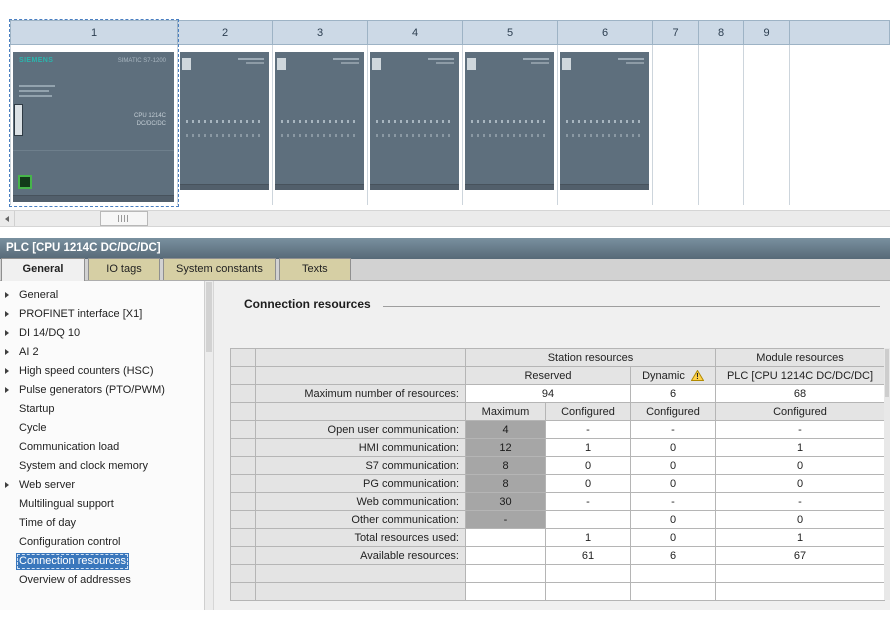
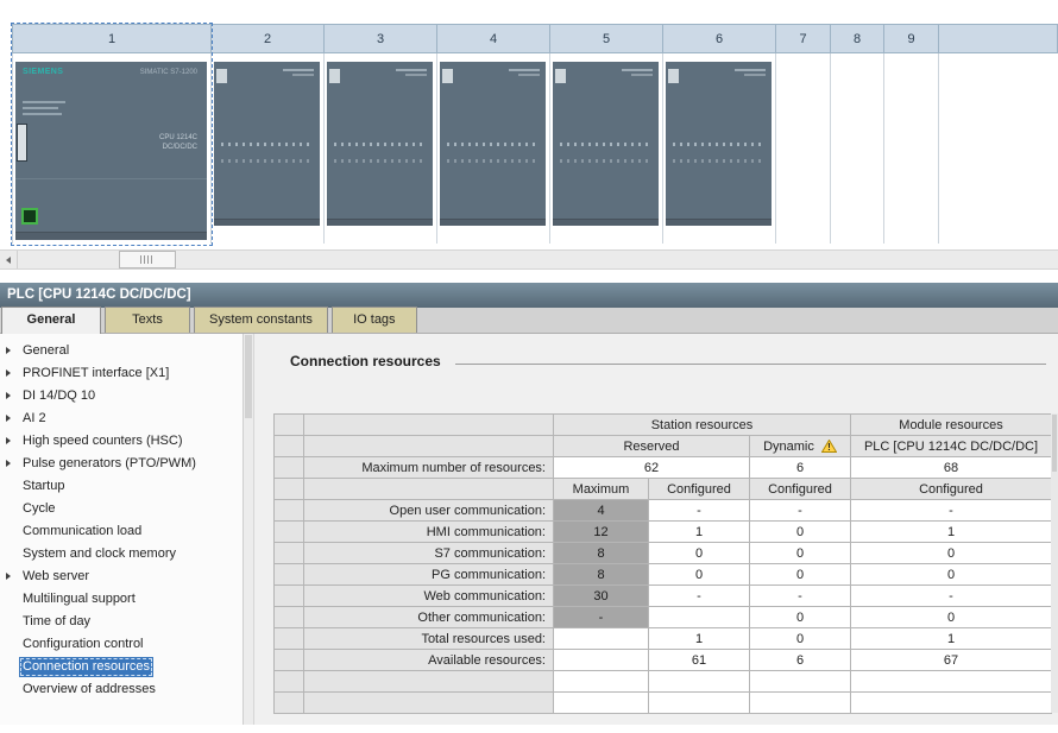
  1
  2
  3
  4
  5
  6
  7
  8
  9
  PLC [CPU 1214C DC/DC/DC]
  General
- IO tags
+ Texts
  System constants
- Texts
+ IO tags
  General
  PROFINET interface [X1]
  DI 14/DQ 10
  AI 2
  High speed counters (HSC)
  Pulse generators (PTO/PWM)
  Startup
  Cycle
  Communication load
  System and clock memory
  Web server
  Multilingual support
  Time of day
  Configuration control
  Connection resources
  Overview of addresses
  Connection resources
  		Station resources	Module resources
  		Reserved	Dynamic !	PLC [CPU 1214C DC/DC/DC]
- 	Maximum number of resources:	94	6	68
+ 	Maximum number of resources:	62	6	68
  		Maximum	Configured	Configured	Configured
  	Open user communication:	4	-	-	-
  	HMI communication:	12	1	0	1
  	S7 communication:	8	0	0	0
  	PG communication:	8	0	0	0
  	Web communication:	30	-	-	-
  	Other communication:	-		0	0
  	Total resources used:		1	0	1
  	Available resources:		61	6	67
